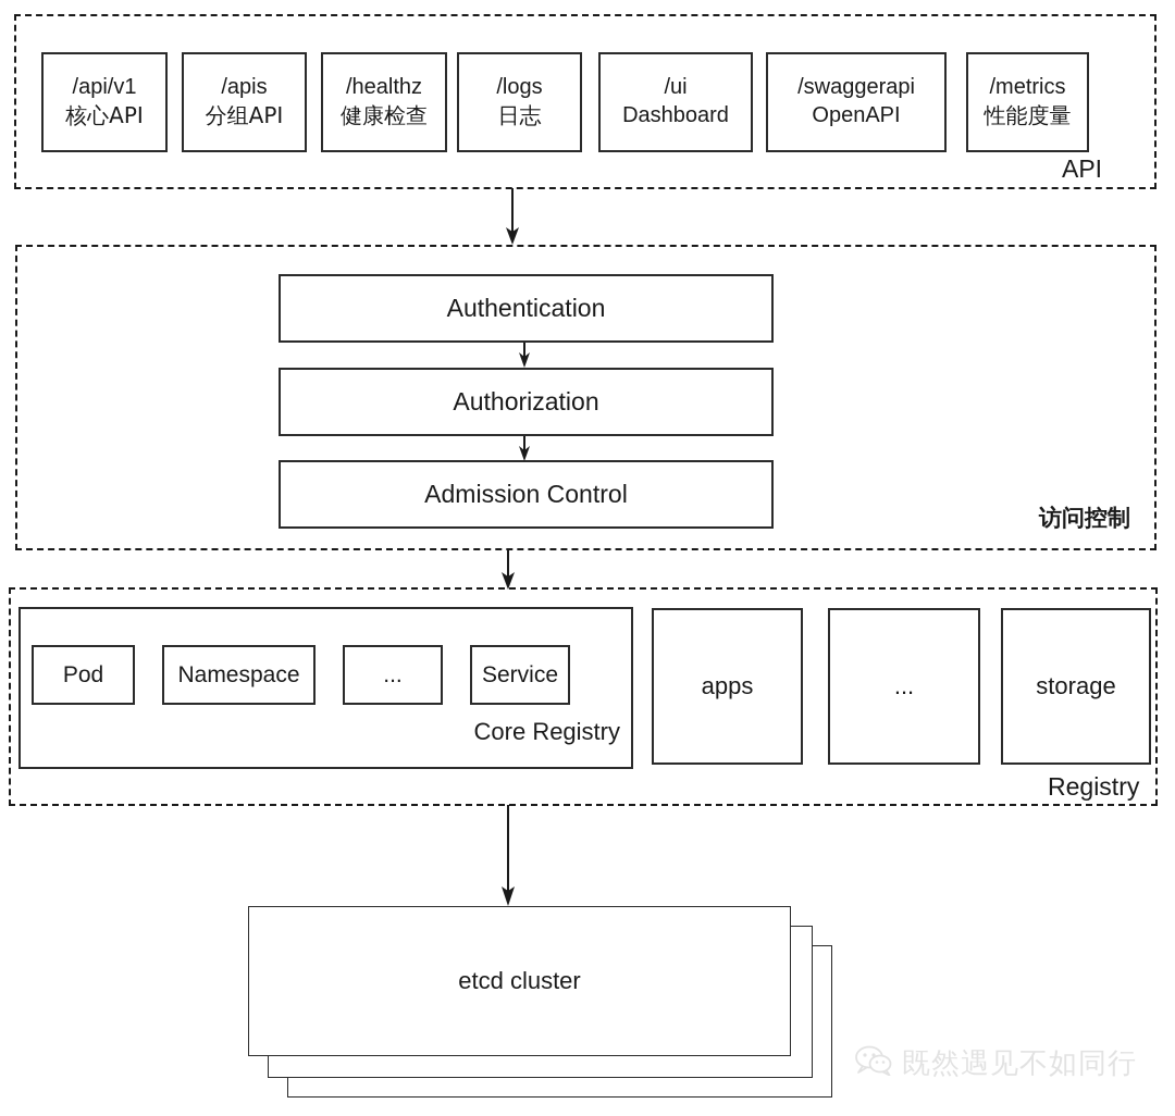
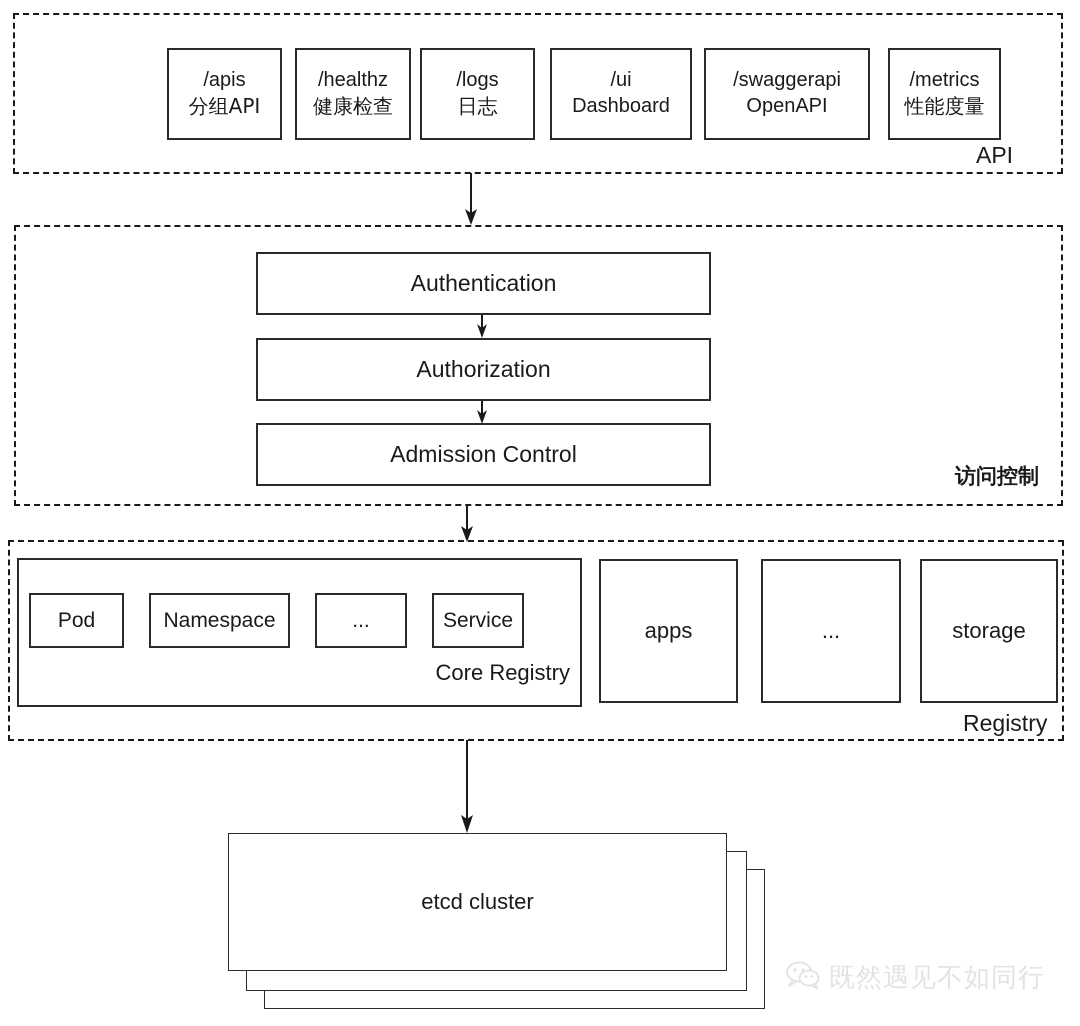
- /api/v1
- 核心API
  /apis
  分组API
  /healthz
  健康检查
  /logs
  日志
  /ui
  Dashboard
  /swaggerapi
  OpenAPI
  /metrics
  性能度量
  API
  Authentication
  Authorization
  Admission Control
  访问控制
  Pod
  Namespace
  ...
  Service
  Core Registry
  apps
  ...
  storage
  Registry
  etcd cluster
  既然遇见不如同行
